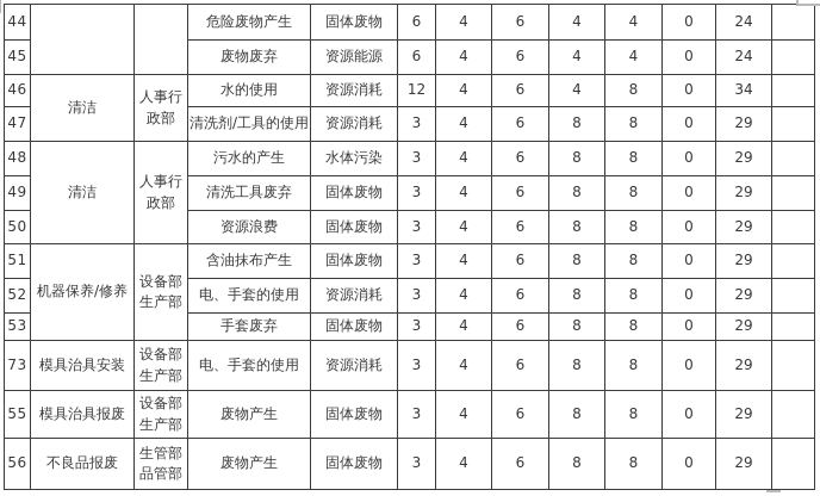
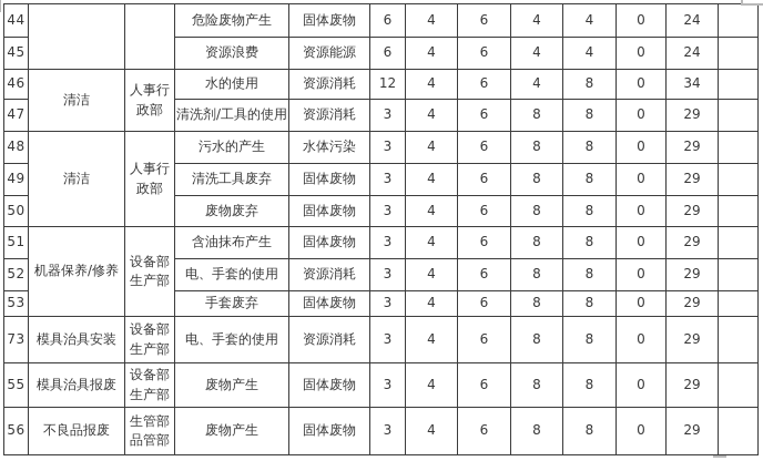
  44			危险废物产生	固体废物	6	4	6	4	4	0	24
- 45	废物废弃	资源能源	6	4	6	4	4	0	24
+ 45	资源浪费	资源能源	6	4	6	4	4	0	24
  46	清洁	人事行 政部	水的使用	资源消耗	12	4	6	4	8	0	34
  47	清洗剂/工具的使用	资源消耗	3	4	6	8	8	0	29
  48	清洁	人事行 政部	污水的产生	水体污染	3	4	6	8	8	0	29
  49	清洗工具废弃	固体废物	3	4	6	8	8	0	29
- 50	资源浪费	固体废物	3	4	6	8	8	0	29
+ 50	废物废弃	固体废物	3	4	6	8	8	0	29
  51	机器保养/修养	设备部 生产部	含油抹布产生	固体废物	3	4	6	8	8	0	29
  52	电、手套的使用	资源消耗	3	4	6	8	8	0	29
  53	手套废弃	固体废物	3	4	6	8	8	0	29
  73	模具治具安装	设备部 生产部	电、手套的使用	资源消耗	3	4	6	8	8	0	29
  55	模具治具报废	设备部 生产部	废物产生	固体废物	3	4	6	8	8	0	29
  56	不良品报废	生管部 品管部	废物产生	固体废物	3	4	6	8	8	0	29
